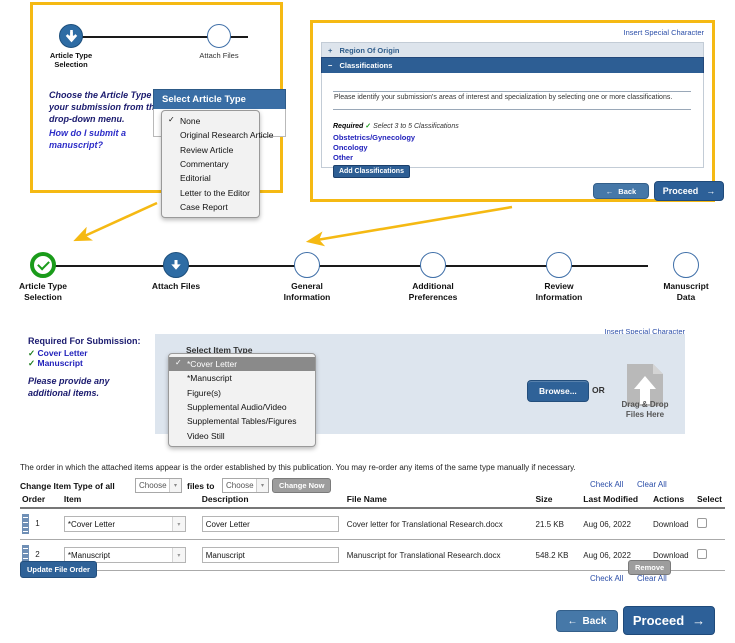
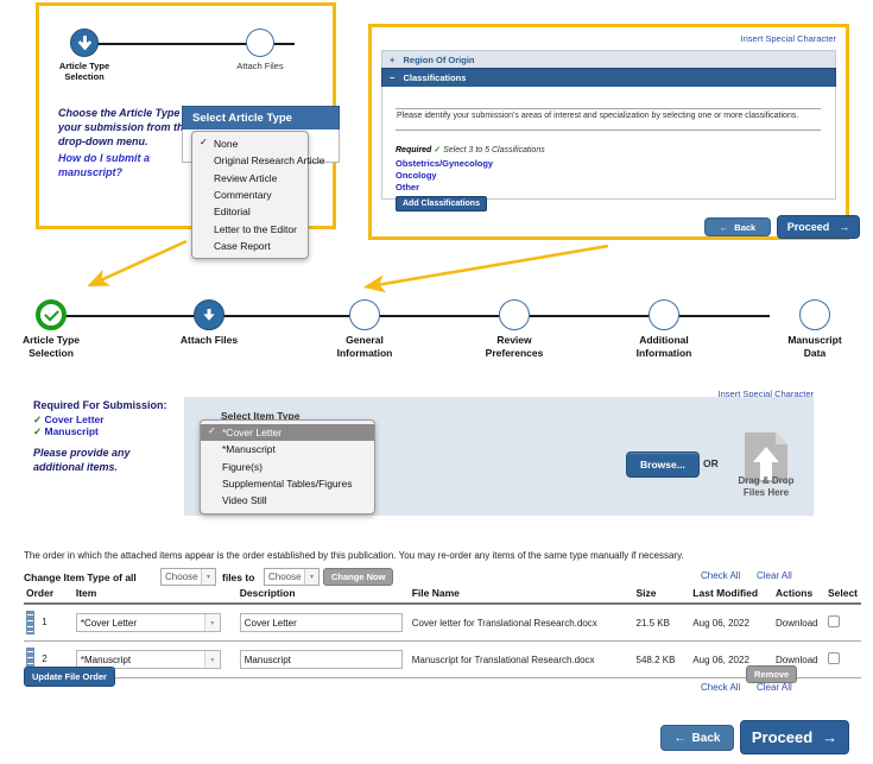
  Article Type
  Selection
  Attach Files
  Choose the Article Type your submission from th drop-down menu.
  How do I submit a manuscript?
  Select Article Type
  ✓
  None
  Original Research Article
  Review Article
  Commentary
  Editorial
  Letter to the Editor
  Case Report
  Insert Special Character
  + Region Of Origin
  − Classifications
  Obstetrics/Gynecology
  Oncology
  Other
  ←
  Back
  Proceed
  →
  Article Type
  Selection
  Attach Files
  General
  Information
- Additional
+ Review
  Preferences
- Review
+ Additional
  Information
  Manuscript
  Data
  Insert Special Character
  Required For Submission:
  ✓ Cover Letter
  ✓ Manuscript
  Please provide any additional items.
  Select Item Type
  ✓
  *Cover Letter
  *Manuscript
  Figure(s)
- Supplemental Audio/Video
  Supplemental Tables/Figures
  Video Still
  Browse...
  OR
  Drag & Drop
  Files Here
  The order in which the attached items appear is the order established by this publication. You may re-order any items of the same type manually if necessary.
  Change Item Type of all
  Choose
  files to
  Choose
  Change Now
  Check All
  Clear All
  Order	Item	Description	File Name	Size	Last Modified	Actions	Select
  1	*Cover Letter	Cover Letter	Cover letter for Translational Research.docx	21.5 KB	Aug 06, 2022	Download
  2	*Manuscript	Manuscript	Manuscript for Translational Research.docx	548.2 KB	Aug 06, 2022	Download
  Update File Order
  Remove
  Check All
  Clear All
  ←
  Back
  Proceed
  →
